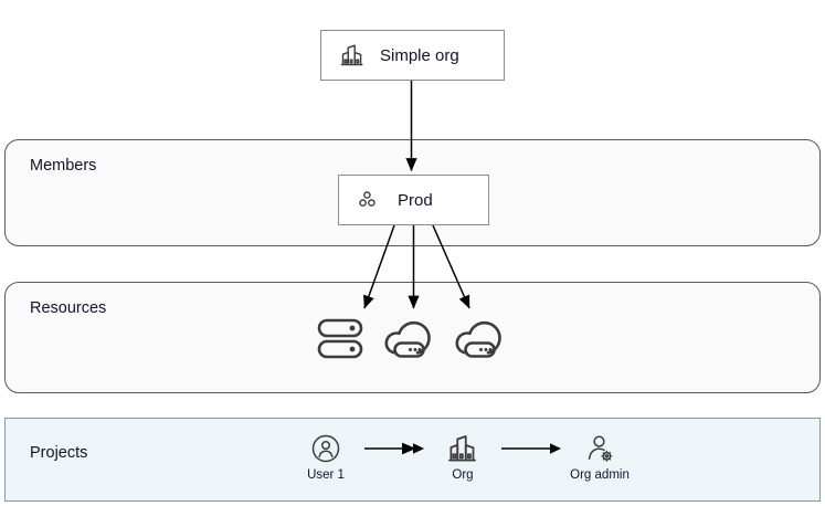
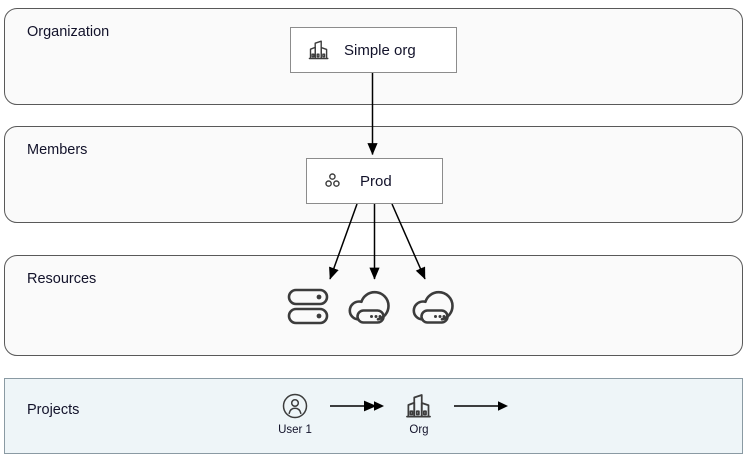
+ Organization
  Members
  Resources
  Projects
  Simple org
  Prod
  User 1
  Org
- Org admin
